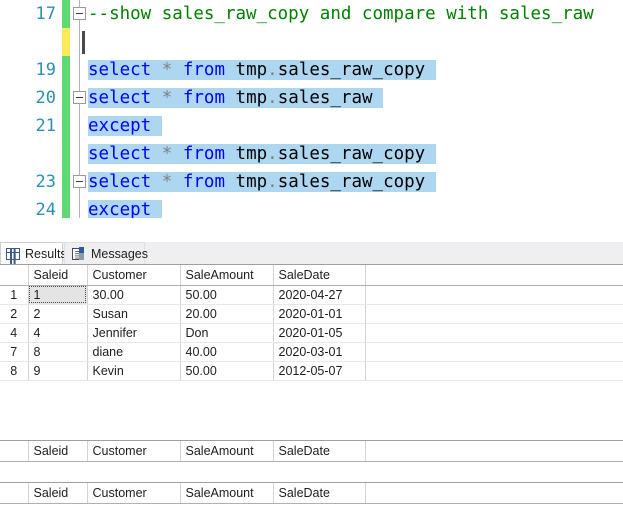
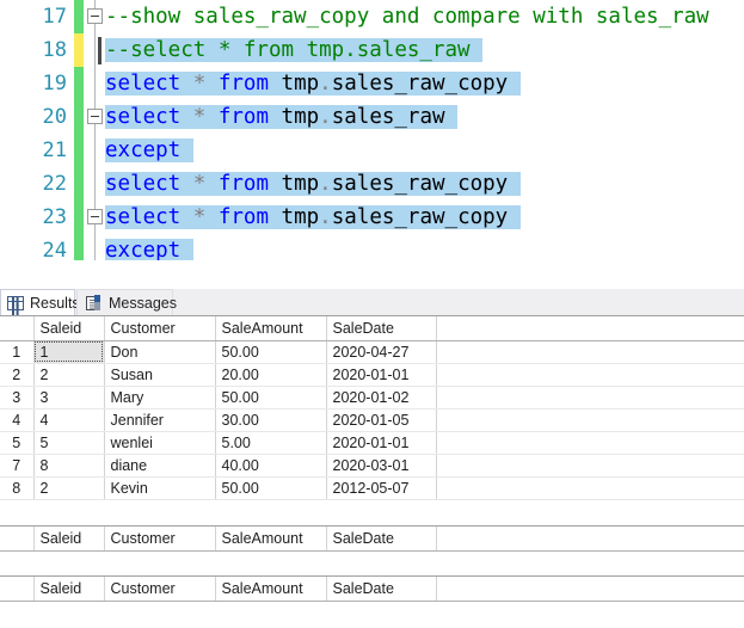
  17
  --show sales_raw_copy and compare with sales_raw
+ 18
+ --select * from tmp.sales_raw
  19
  select * from tmp.sales_raw_copy
  20
  select * from tmp.sales_raw
  21
  except
+ 22
  select * from tmp.sales_raw_copy
  23
  select * from tmp.sales_raw_copy
  24
  except
  Result
  Messages
  	Saleid	Customer	SaleAmount	SaleDate
- 1	1	30.00	50.00	2020-04-27
+ 1	1	Don	50.00	2020-04-27
  2	2	Susan	20.00	2020-01-01
+ 3	3	Mary	50.00	2020-01-02
- 4	4	Jennifer	Don	2020-01-05
+ 4	4	Jennifer	30.00	2020-01-05
+ 5	5	wenlei	5.00	2020-01-01
  7	8	diane	40.00	2020-03-01
- 8	9	Kevin	50.00	2012-05-07
+ 8	2	Kevin	50.00	2012-05-07
  	Saleid	Customer	SaleAmount	SaleDate
  	Saleid	Customer	SaleAmount	SaleDate
